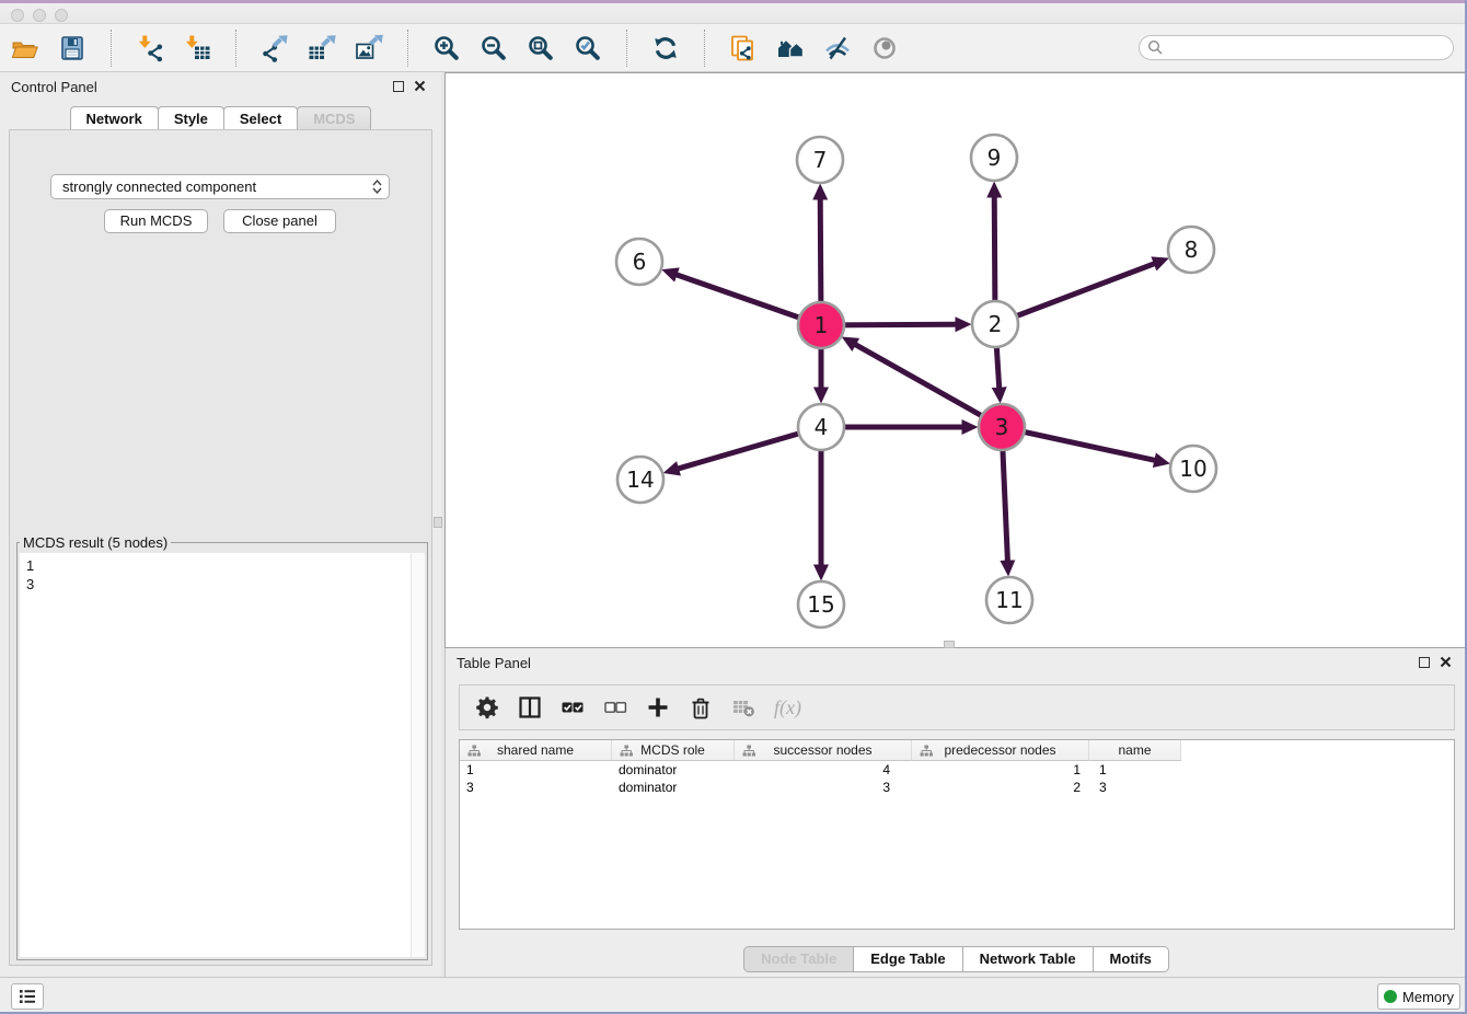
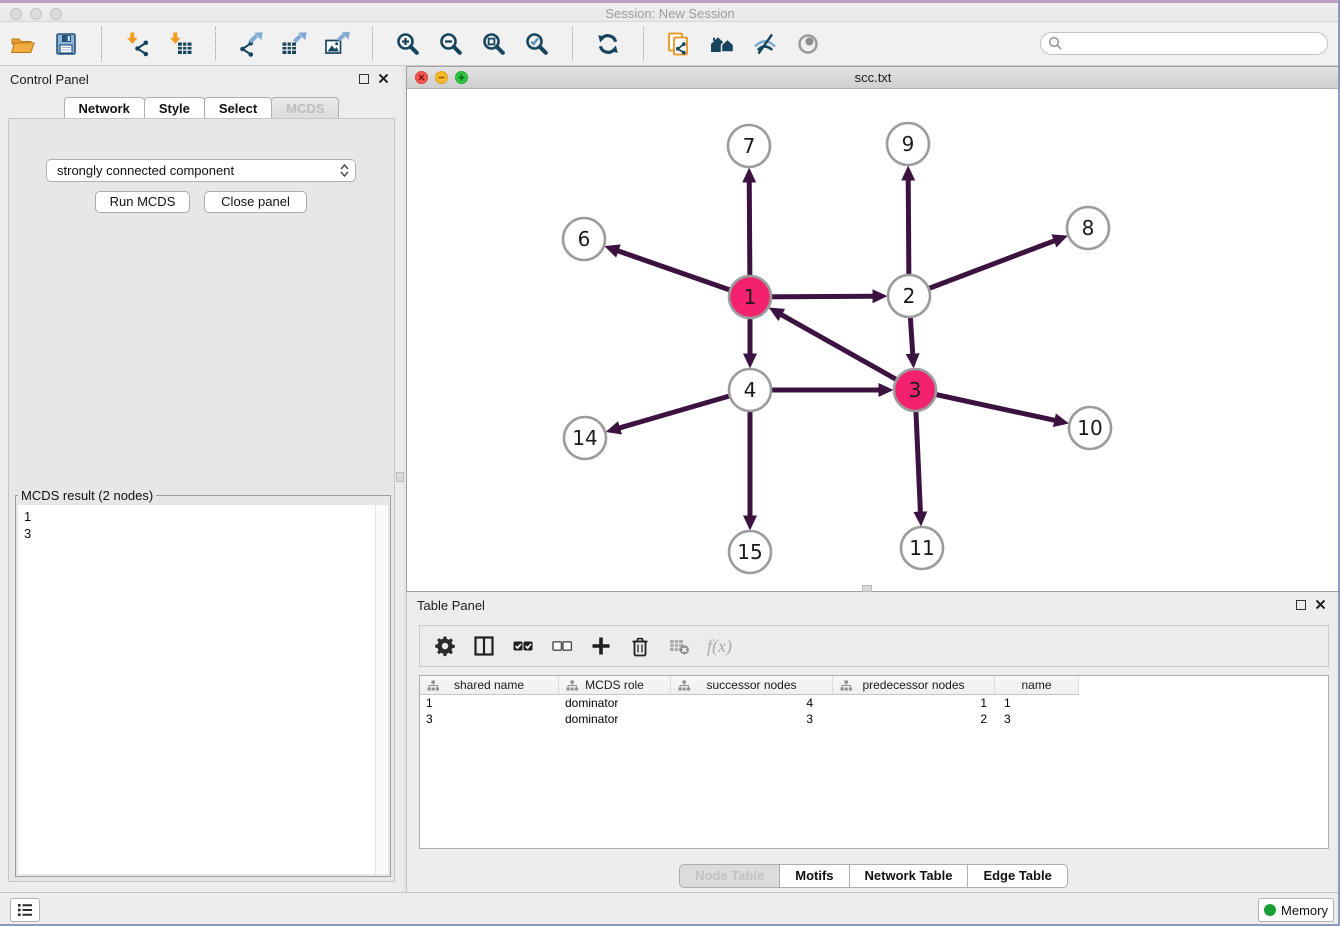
+ Session: New Session
  Control Panel
  Network
  Style
  Select
  MCDS
  strongly connected component
  Run MCDS
  Close panel
- MCDS result (5 nodes)
+ MCDS result (2 nodes)
  1
  3
+ scc.txt
  7
  9
  6
  8
  1
  2
  4
  3
  14
  10
  15
  11
  Table Panel
  f(x)
  shared name
  MCDS role
  successor nodes
  predecessor nodes
  name
  1
  dominator
  4
  1
  1
  3
  dominator
  3
  2
  3
  Node Table
- Edge Table
+ Motifs
  Network Table
- Motifs
+ Edge Table
  Memory
